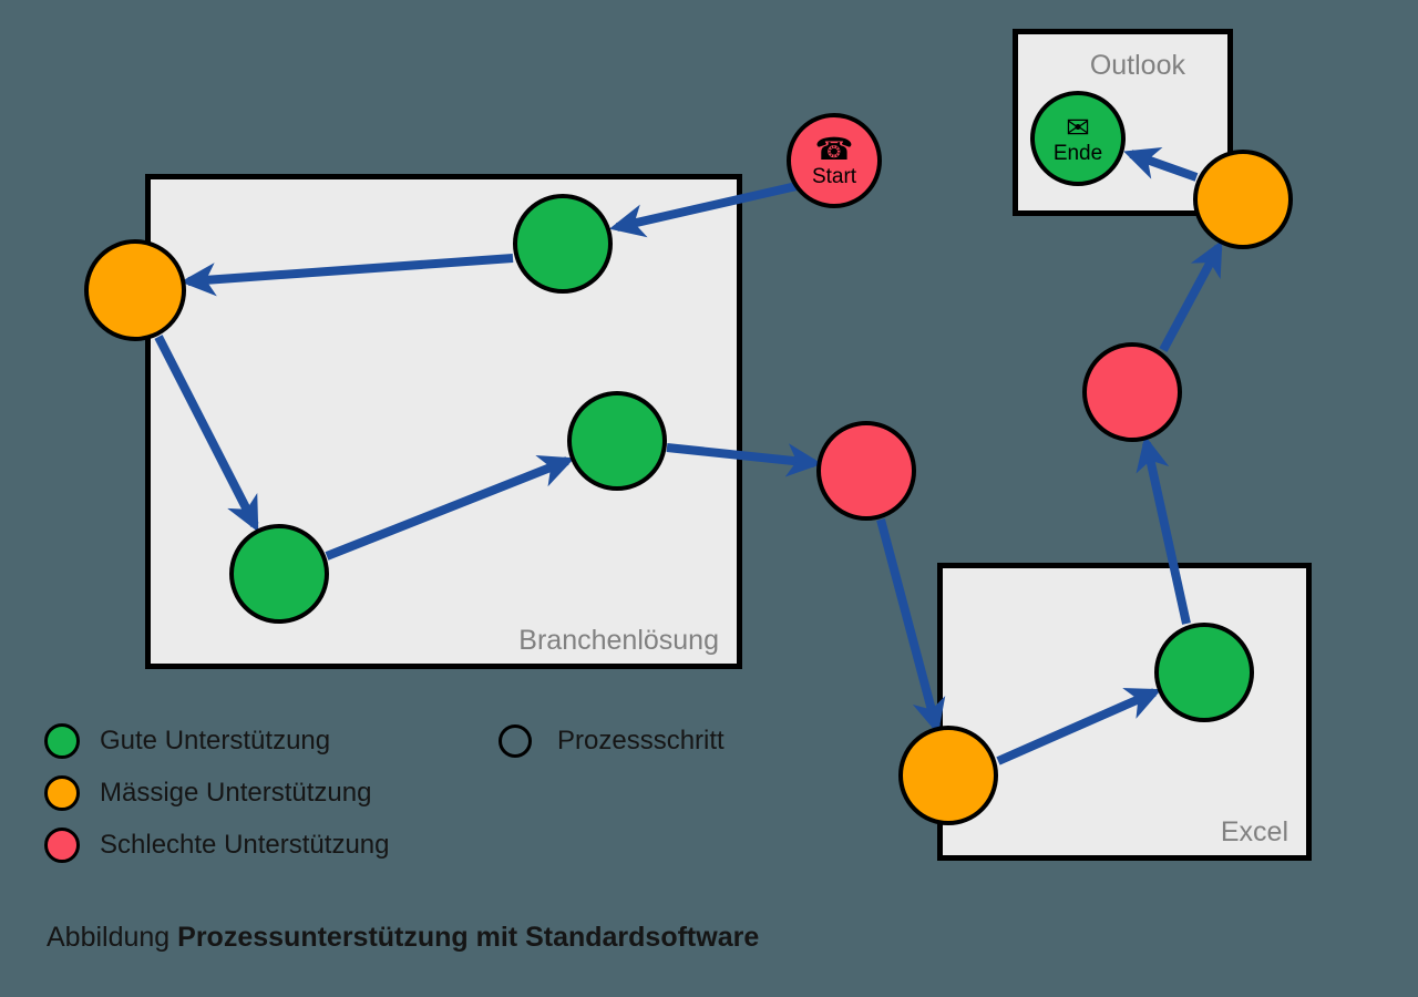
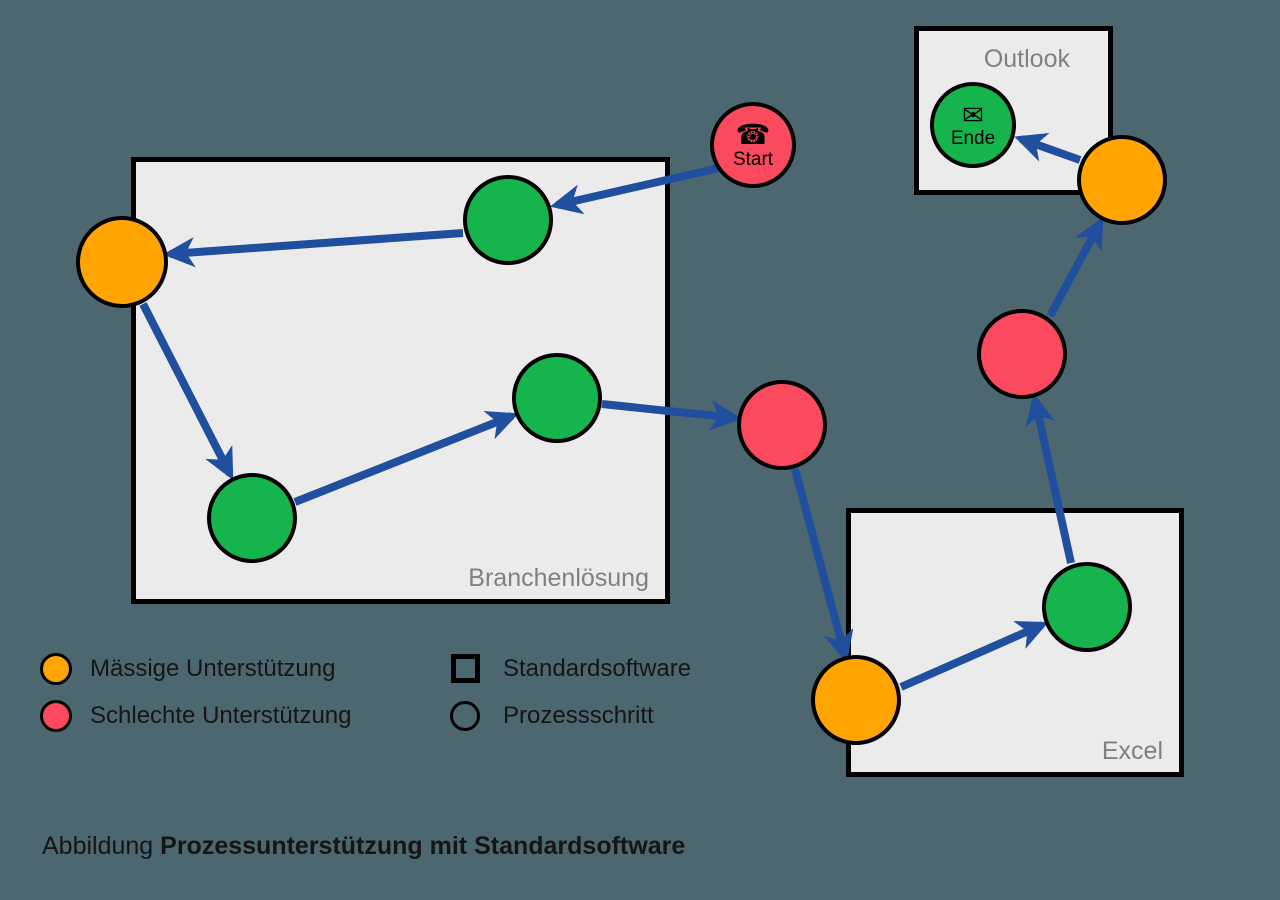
  Branchenlösung
  Outlook
  Excel
  ☎
  Start
  ✉
  Ende
- Gute Unterstützung
  Mässige Unterstützung
  Schlechte Unterstützung
+ Standardsoftware
  Prozessschritt
  Abbildung Prozessunterstützung mit Standardsoftware
